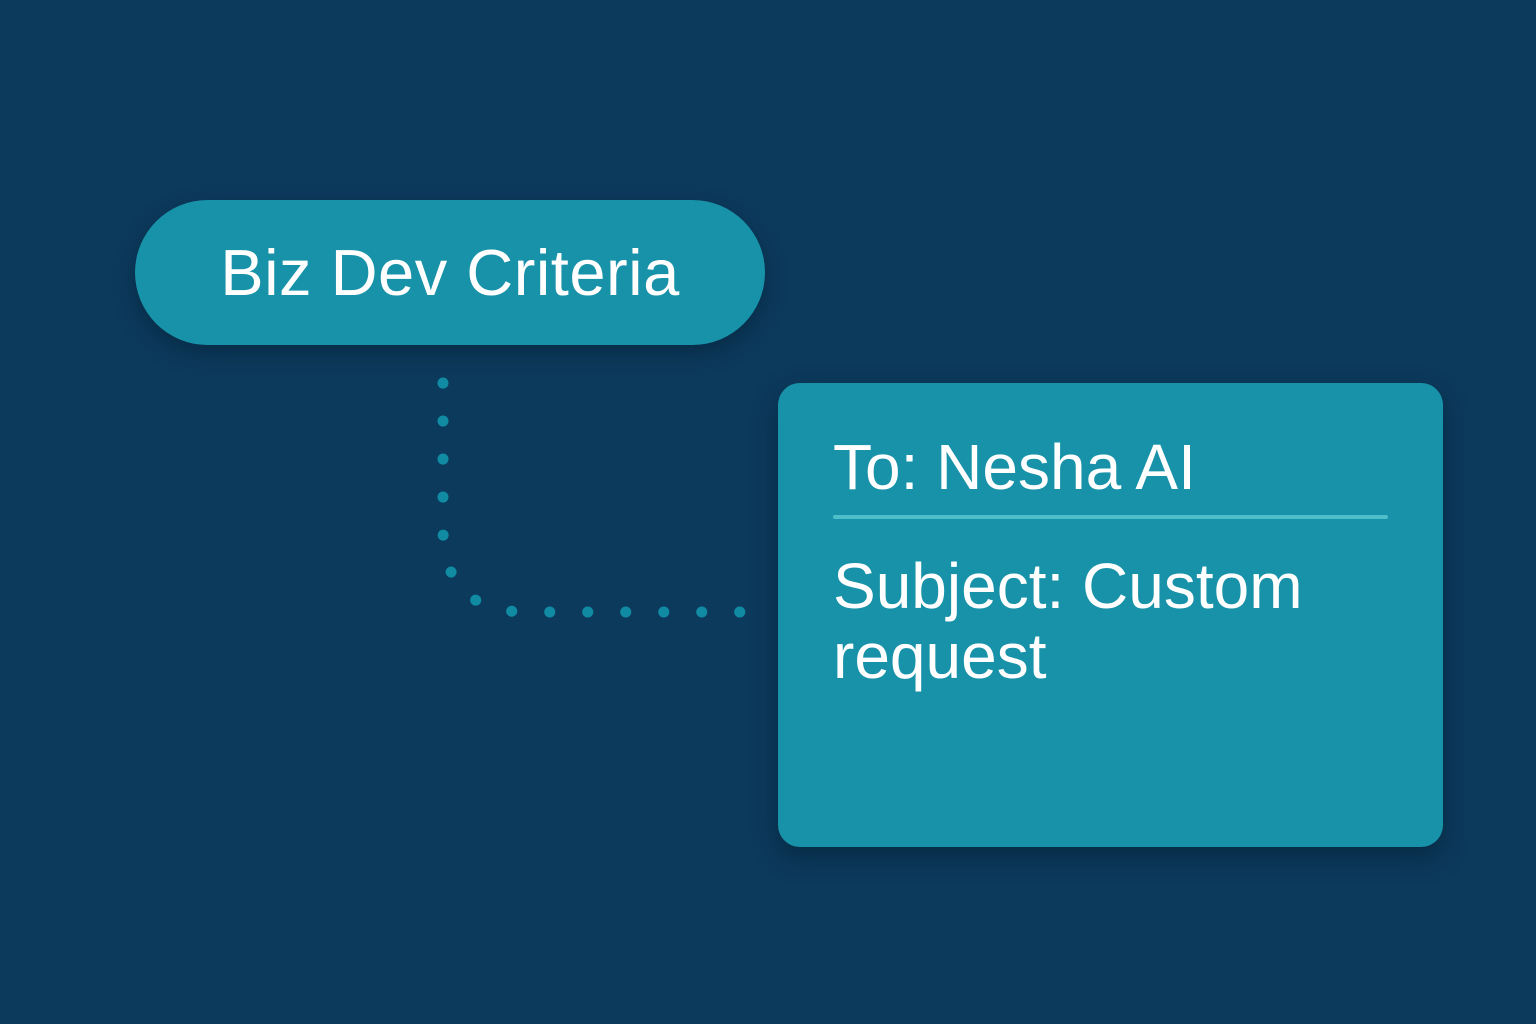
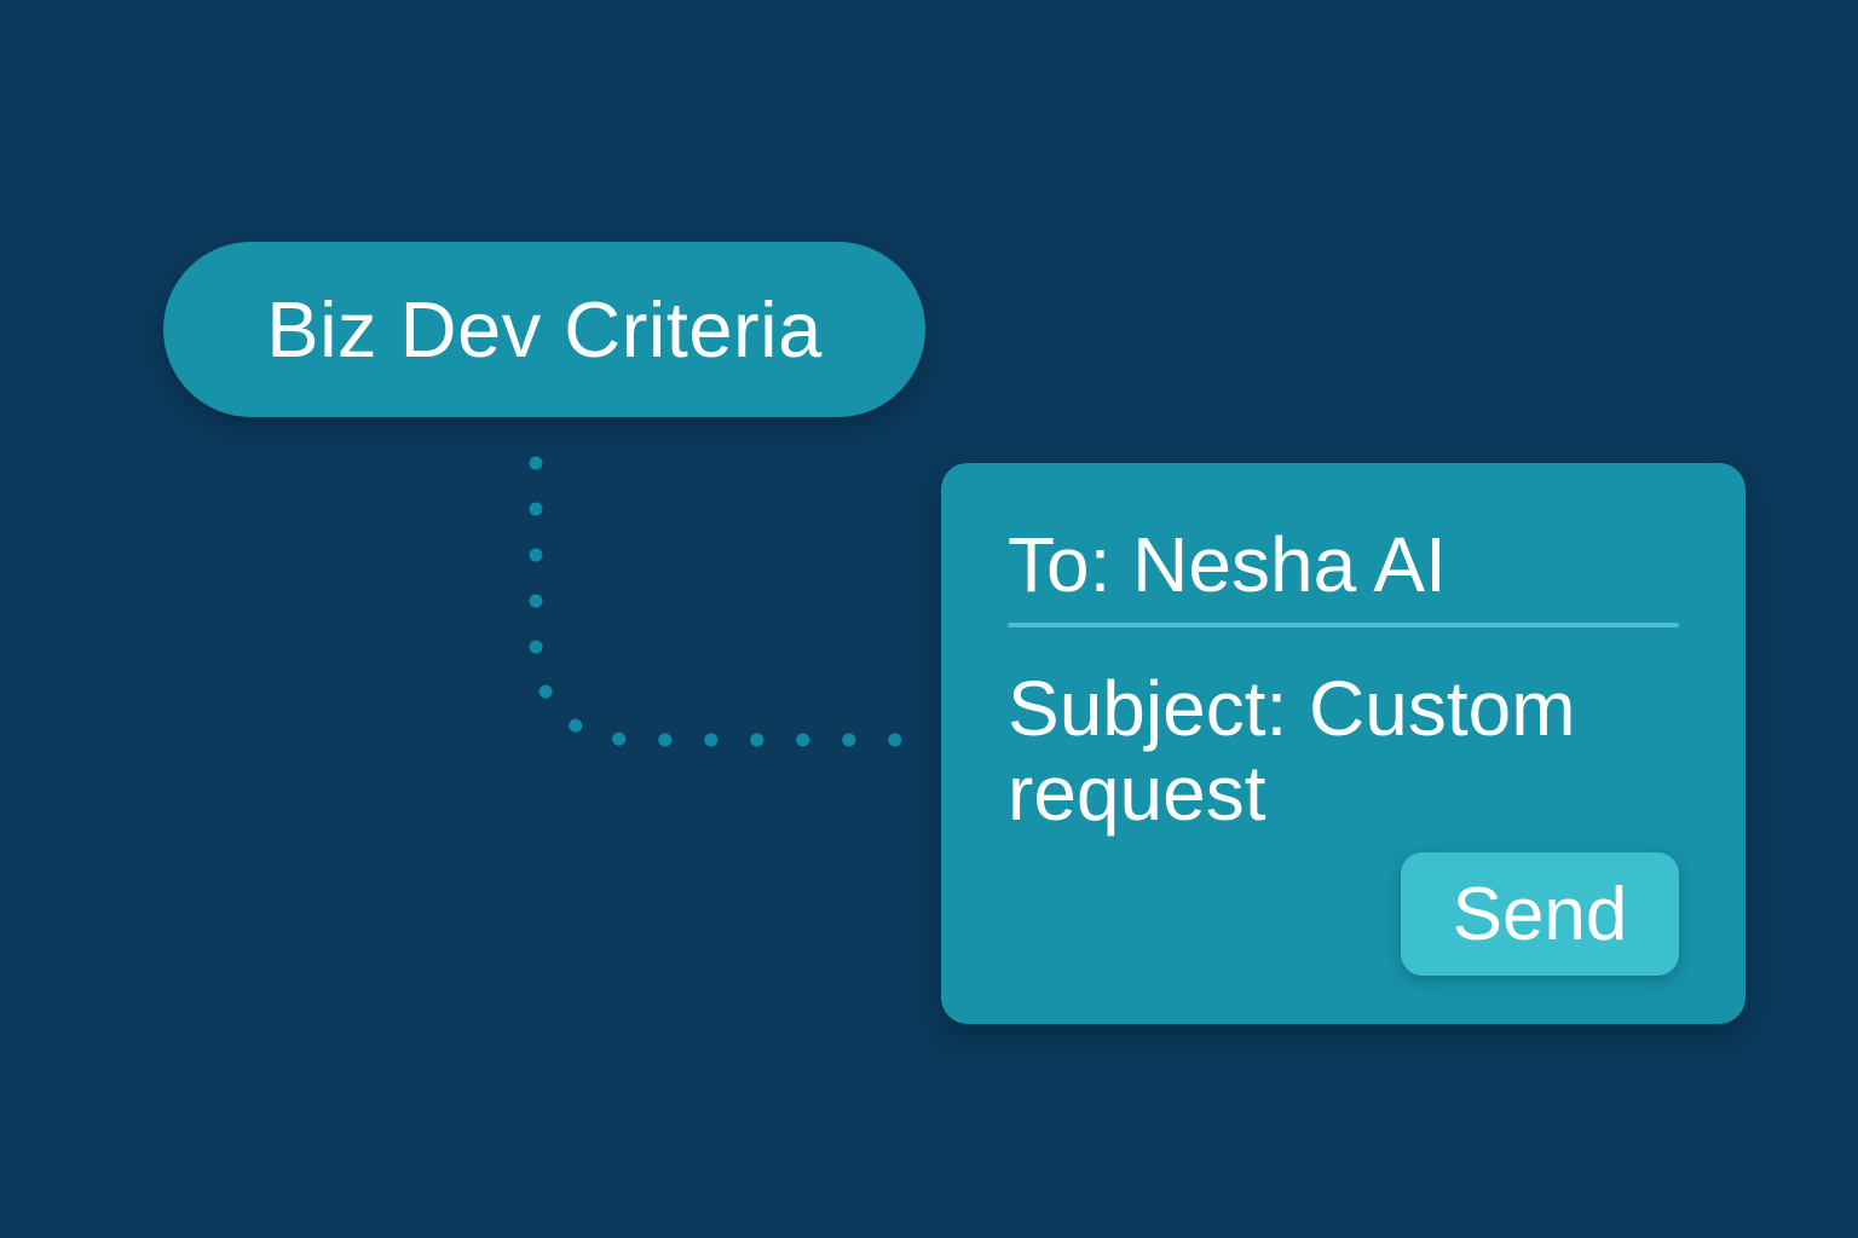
  Biz Dev Criteria
  To: Nesha AI
  Subject: Custom request
+ Send
